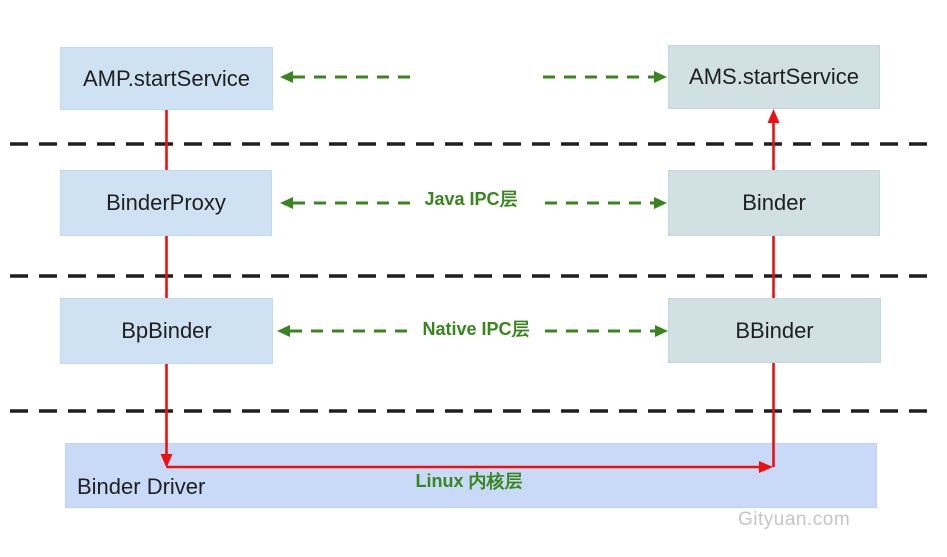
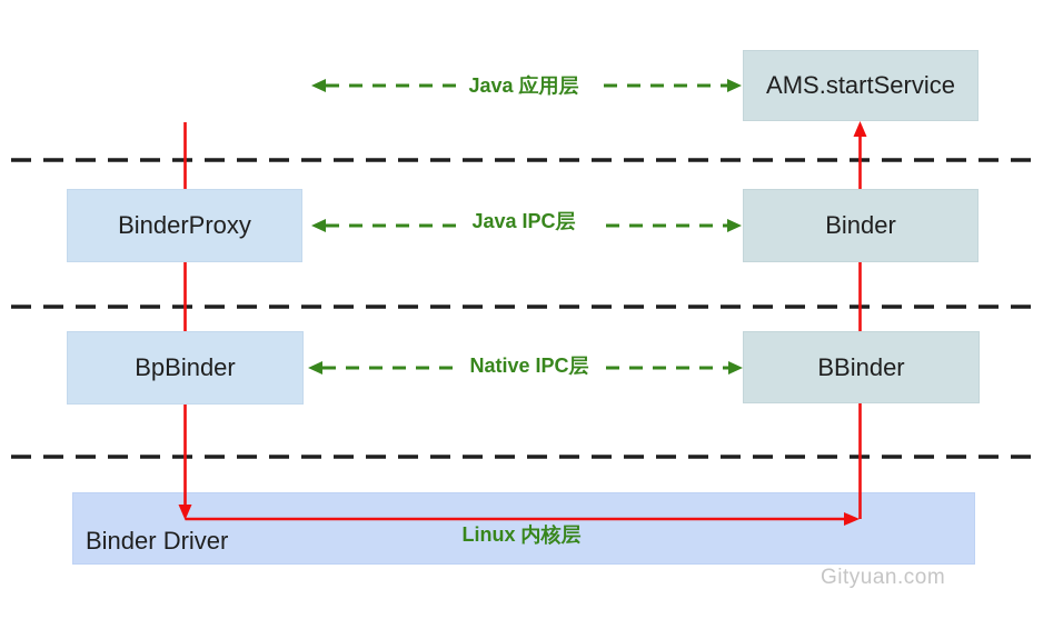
  Binder Driver
- AMP.startService
  AMS.startService
  BinderProxy
  Binder
  BpBinder
  BBinder
+ Java 应用层
  Java IPC层
  Native IPC层
  Linux 内核层
  Gityuan.com
